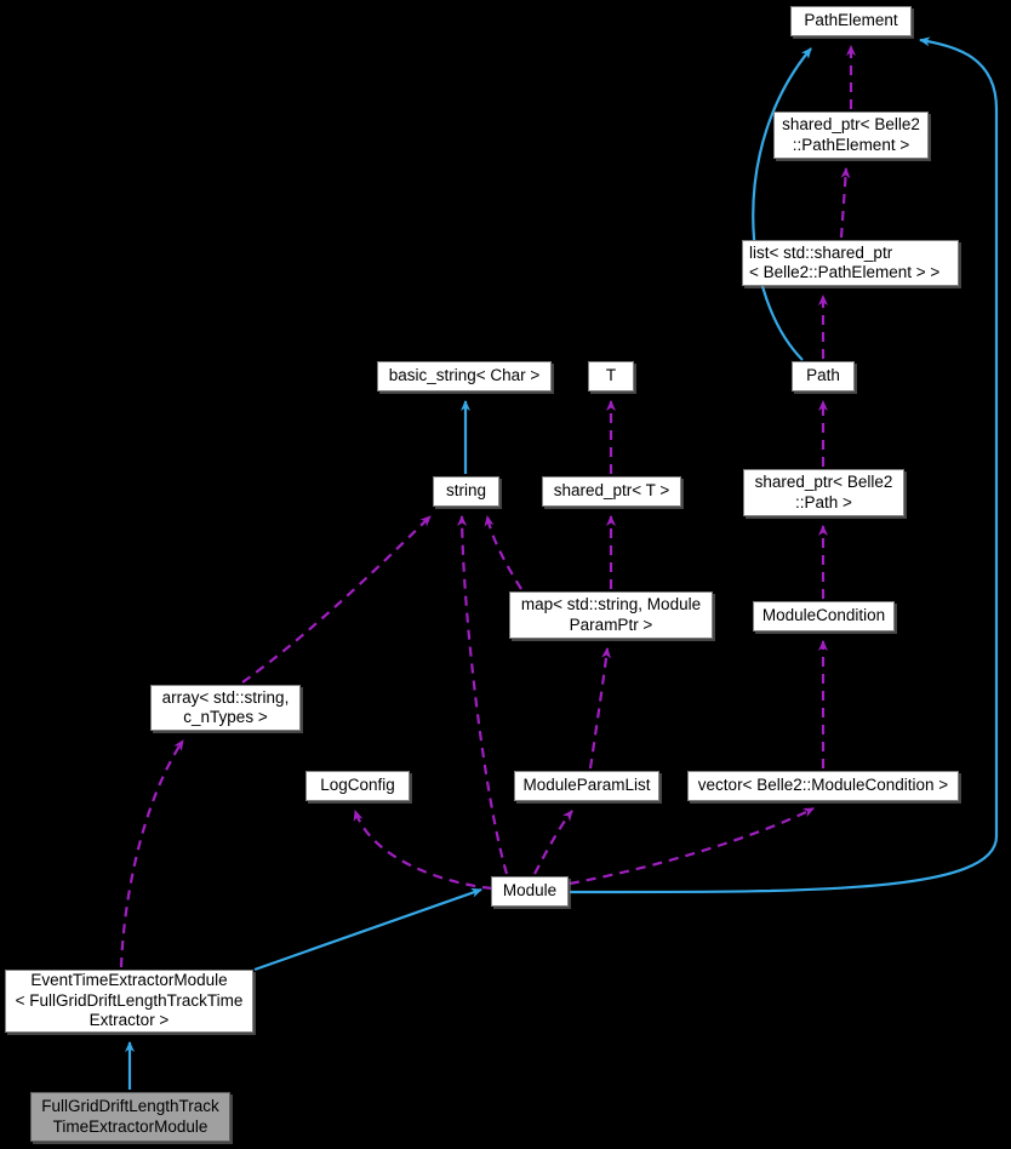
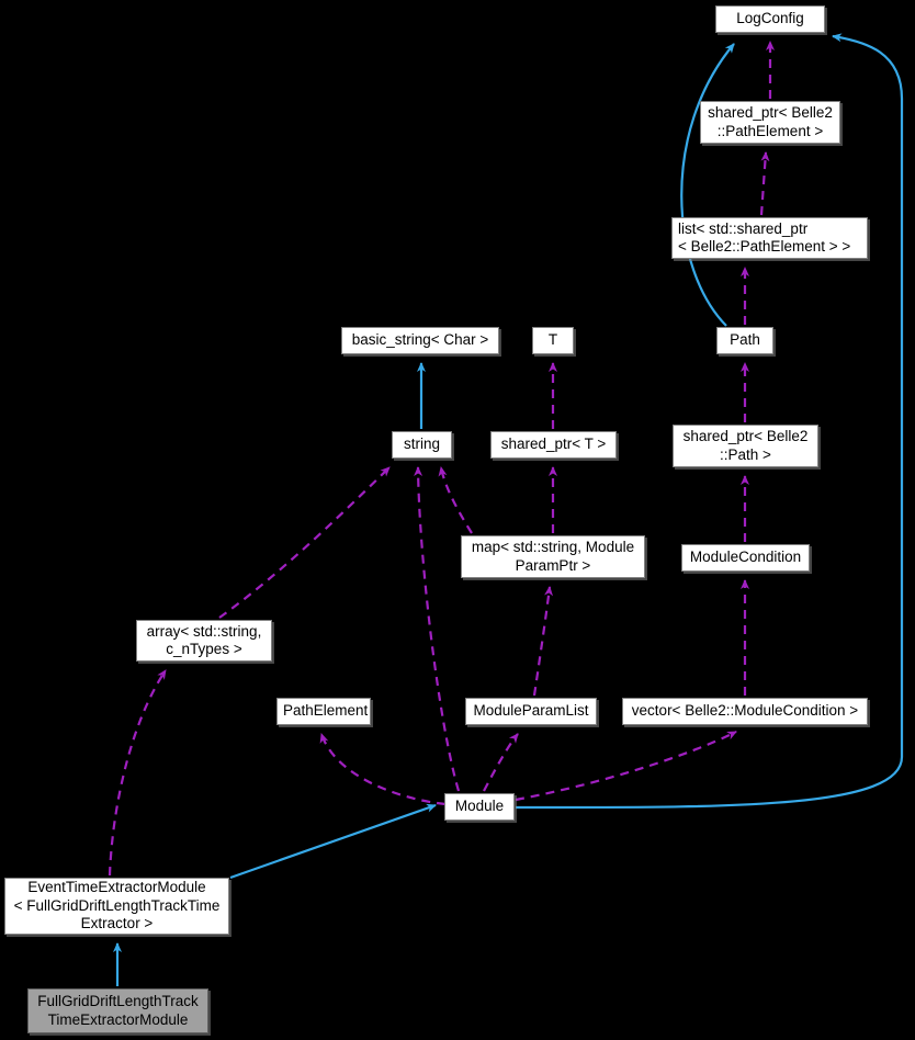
- PathElement
+ LogConfig
  shared_ptr< Belle2
  ::PathElement >
  list< std::shared_ptr
  < Belle2::PathElement > >
  basic_string< Char >
  T
  Path
  string
  shared_ptr< T >
  shared_ptr< Belle2
  ::Path >
  map< std::string, Module
  ParamPtr >
  ModuleCondition
  array< std::string,
  c_nTypes >
- LogConfig
+ PathElement
  ModuleParamList
  vector< Belle2::ModuleCondition >
  Module
  EventTimeExtractorModule
  < FullGridDriftLengthTrackTime
  Extractor >
  FullGridDriftLengthTrack
  TimeExtractorModule
